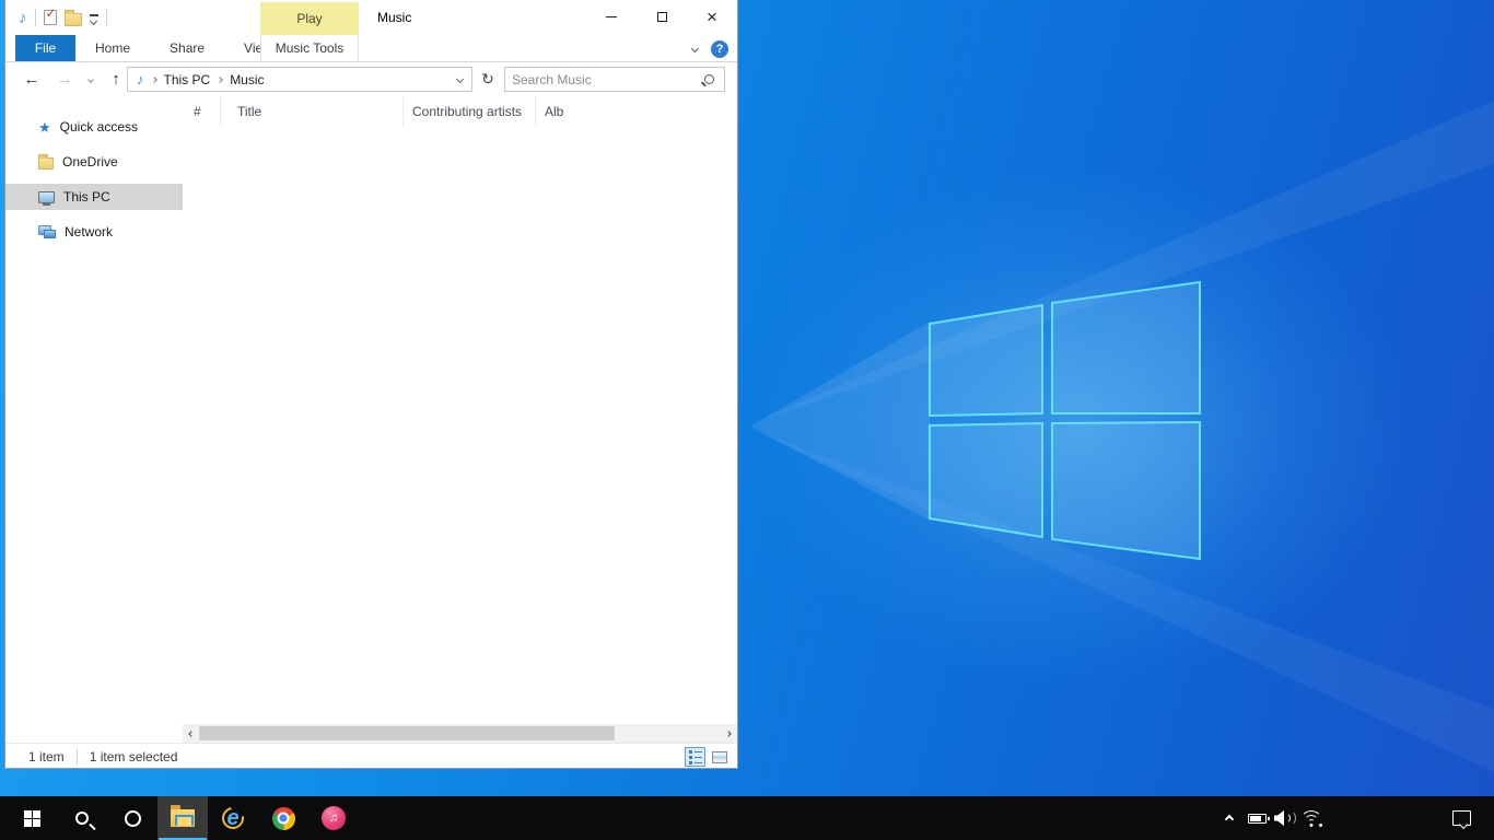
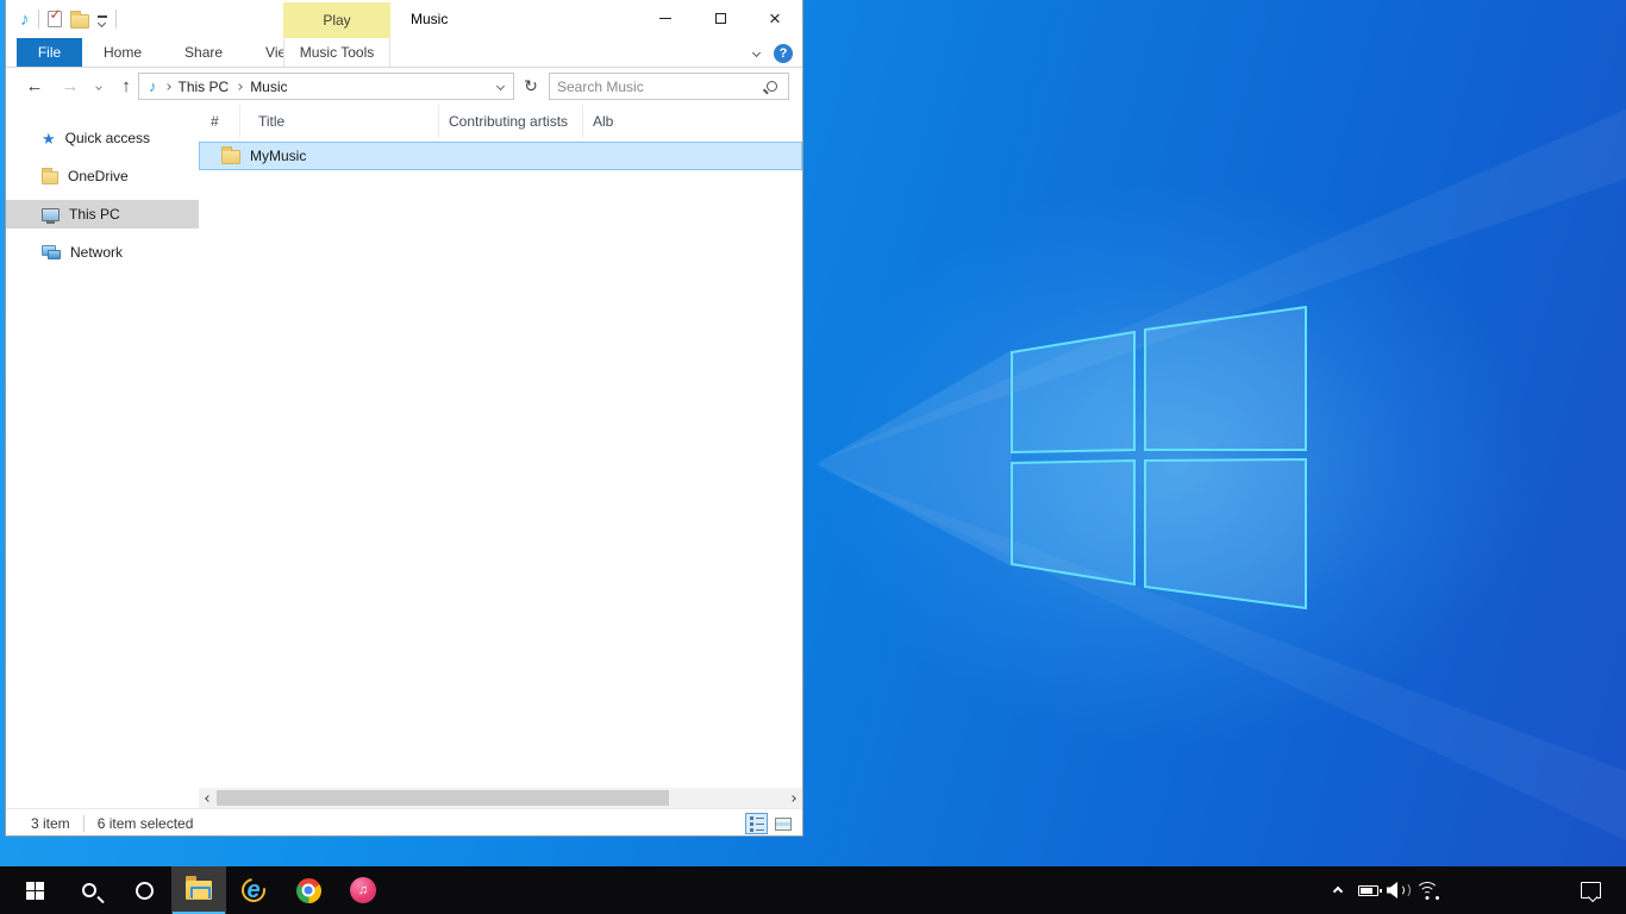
  ♪
  ✓
  Play
  Music
  ×
  File
  Home
  Share
  Vie
  Music Tools
  ?
  ←
  →
  ↑
  ♪
  This PC
  Music
  ↻
  Search Music
  ★
  Quick access
  OneDrive
  This PC
  Network
  #
  Title
  Contributing artists
  Alb
+ MyMusic
- 1 item
+ 3 item
- 1 item selected
+ 6 item selected
  e
  ♫
